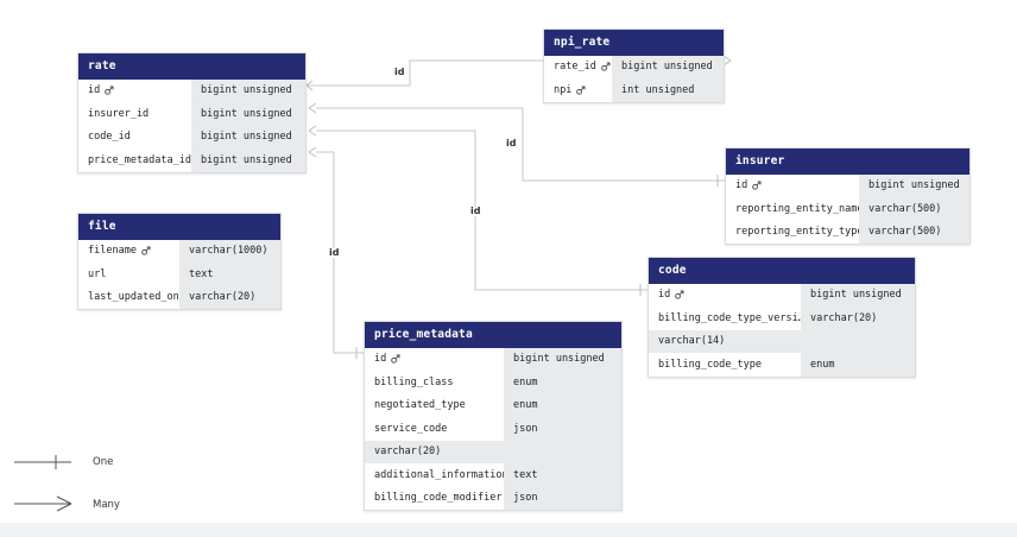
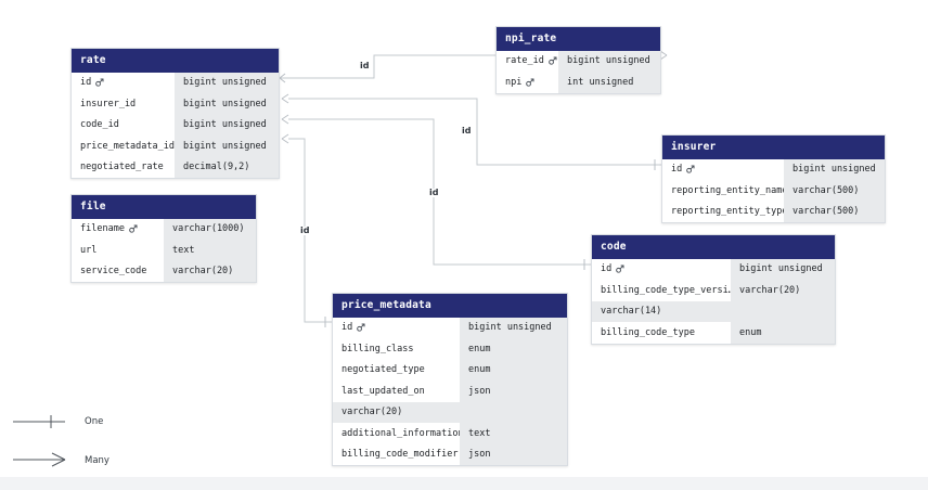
  rate
  id
  bigint unsigned
  insurer_id
  bigint unsigned
  code_id
  bigint unsigned
  price_metadata_id
  bigint unsigned
+ negotiated_rate
+ decimal(9,2)
  npi_rate
  rate_id
  bigint unsigned
  npi
  int unsigned
  insurer
  id
  bigint unsigned
  reporting_entity_nam
  varchar(500)
  reporting_entity_typ
  varchar(500)
  file
  filename
  varchar(1000)
  url
  text
- last_updated_on
+ service_code
  varchar(20)
  code
  id
  bigint unsigned
  billing_code_type_versi
  varchar(20)
  varchar(14)
  billing_code_type
  enum
  price_metadata
  id
  bigint unsigned
  billing_class
  enum
  negotiated_type
  enum
- service_code
+ last_updated_on
  json
  varchar(20)
  additional_informatio
  text
  billing_code_modifier
  json
  id
  id
  id
  id
  One
  Many
